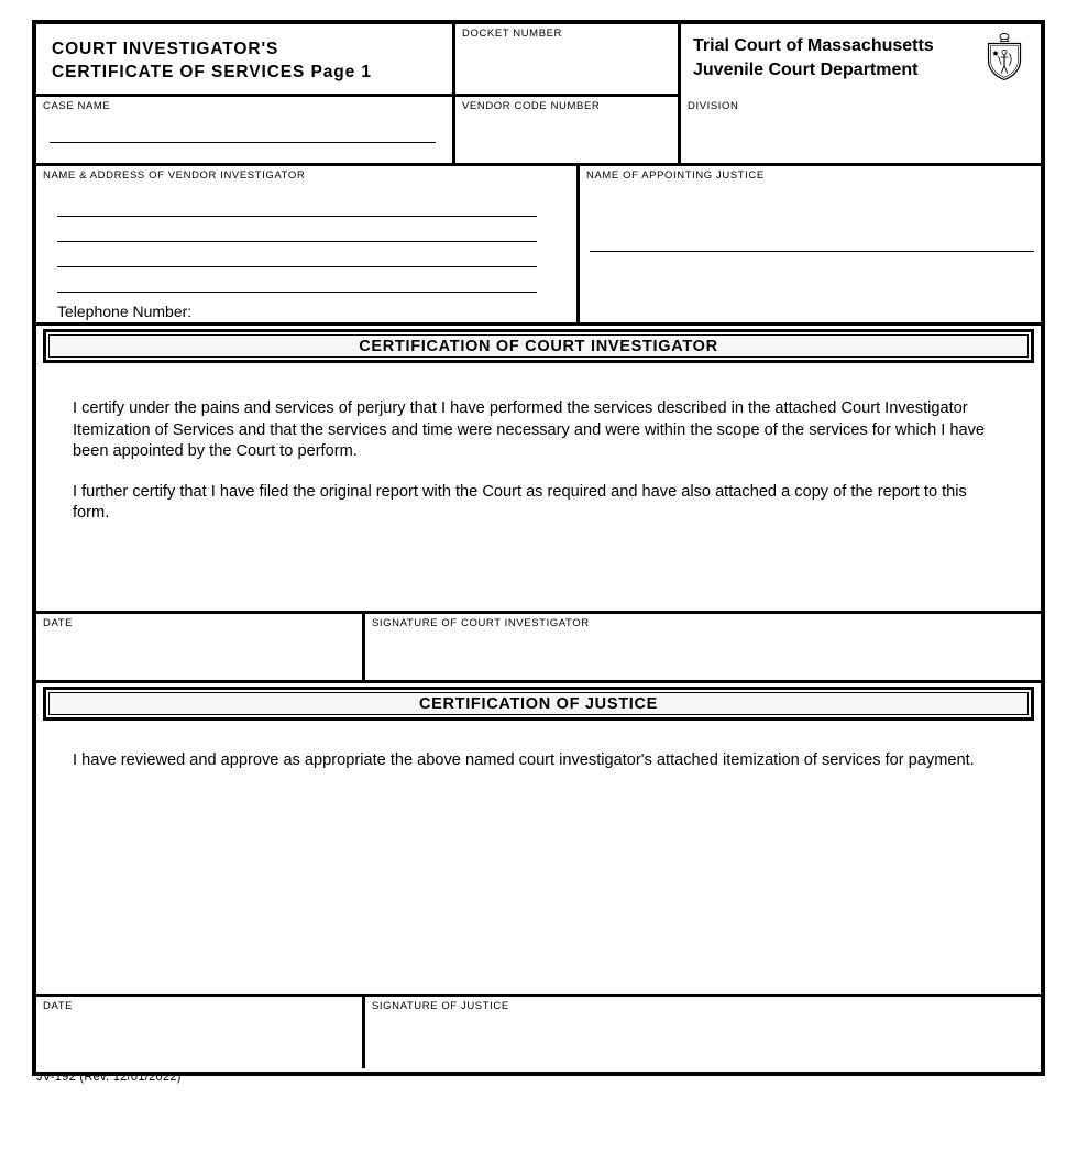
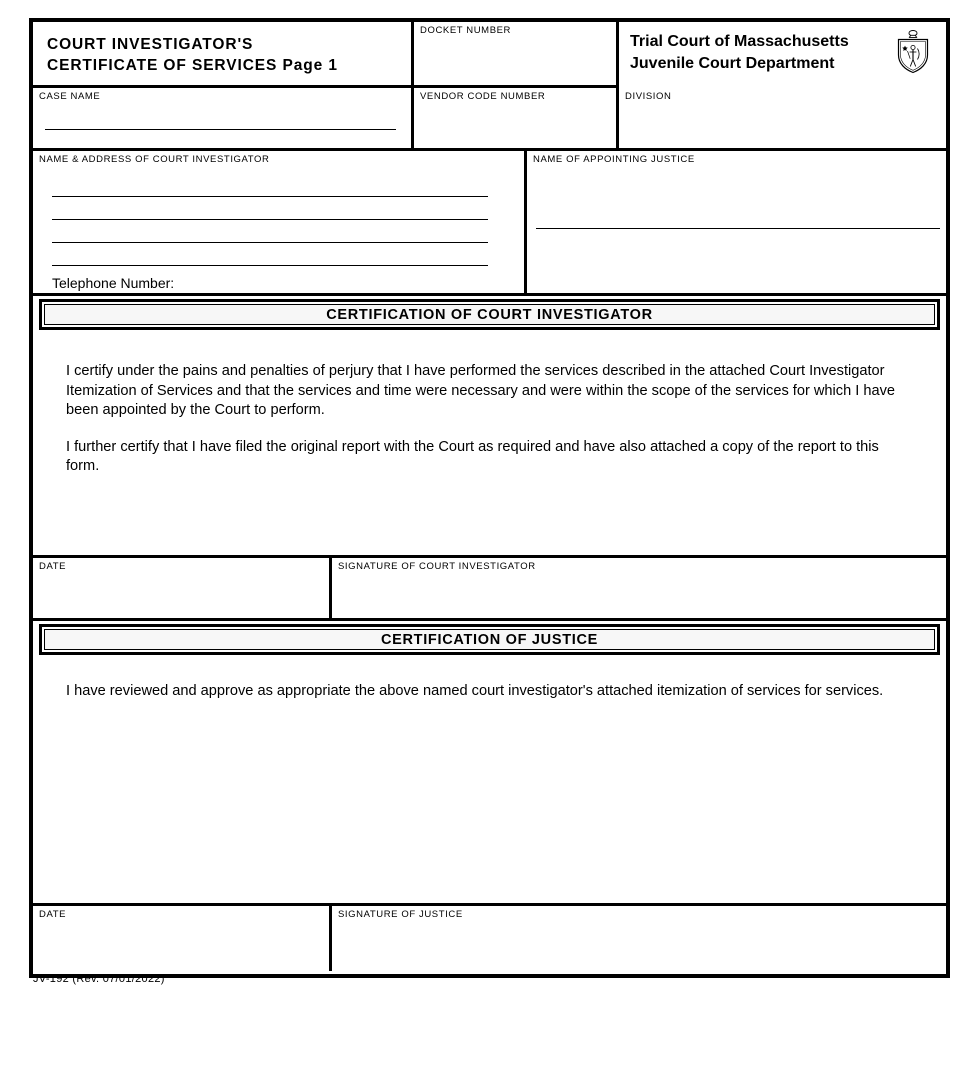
  COURT INVESTIGATOR'S
  CERTIFICATE OF SERVICES Page 1
  DOCKET NUMBER
  Trial Court of Massachusetts
  Juvenile Court Department
  CASE NAME
  VENDOR CODE NUMBER
  DIVISION
- NAME & ADDRESS OF VENDOR INVESTIGATOR
+ NAME & ADDRESS OF COURT INVESTIGATOR
  Telephone Number:
  NAME OF APPOINTING JUSTICE
  CERTIFICATION OF COURT INVESTIGATOR
- I certify under the pains and services of perjury that I have performed the services described in the attached Court Investigator Itemization of Services and that the services and time were necessary and were within the scope of the services for which I have been appointed by the Court to perform.
+ I certify under the pains and penalties of perjury that I have performed the services described in the attached Court Investigator Itemization of Services and that the services and time were necessary and were within the scope of the services for which I have been appointed by the Court to perform.
  I further certify that I have filed the original report with the Court as required and have also attached a copy of the report to this form.
  DATE
  SIGNATURE OF COURT INVESTIGATOR
  CERTIFICATION OF JUSTICE
- I have reviewed and approve as appropriate the above named court investigator's attached itemization of services for payment.
+ I have reviewed and approve as appropriate the above named court investigator's attached itemization of services for services.
  DATE
  SIGNATURE OF JUSTICE
- JV-192 (Rev. 12/01/2022)
+ JV-192 (Rev. 07/01/2022)
